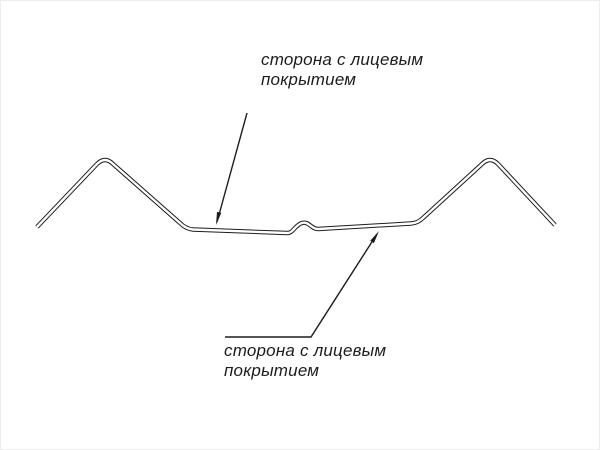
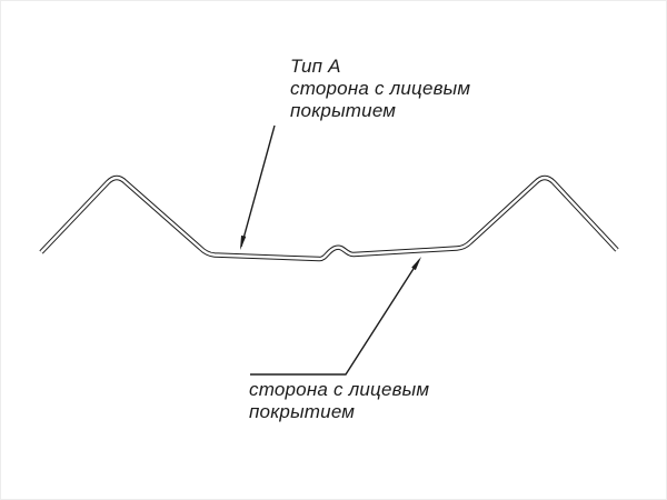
+ Тип А
  сторона с лицевым
  покрытием
  сторона с лицевым
  покрытием
